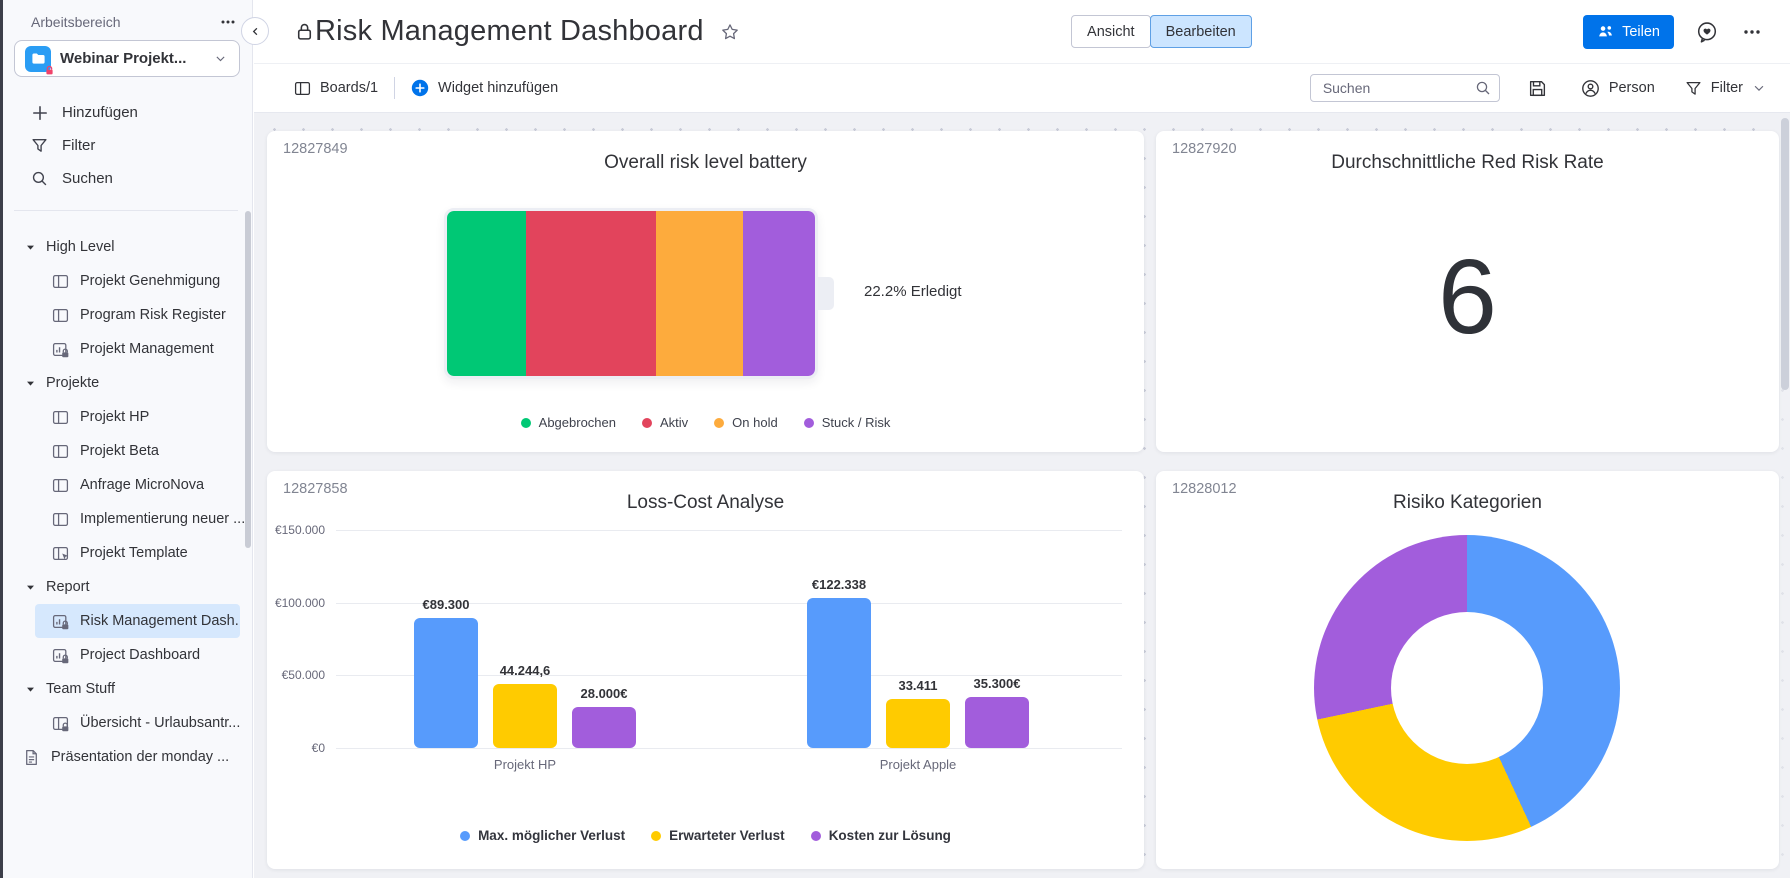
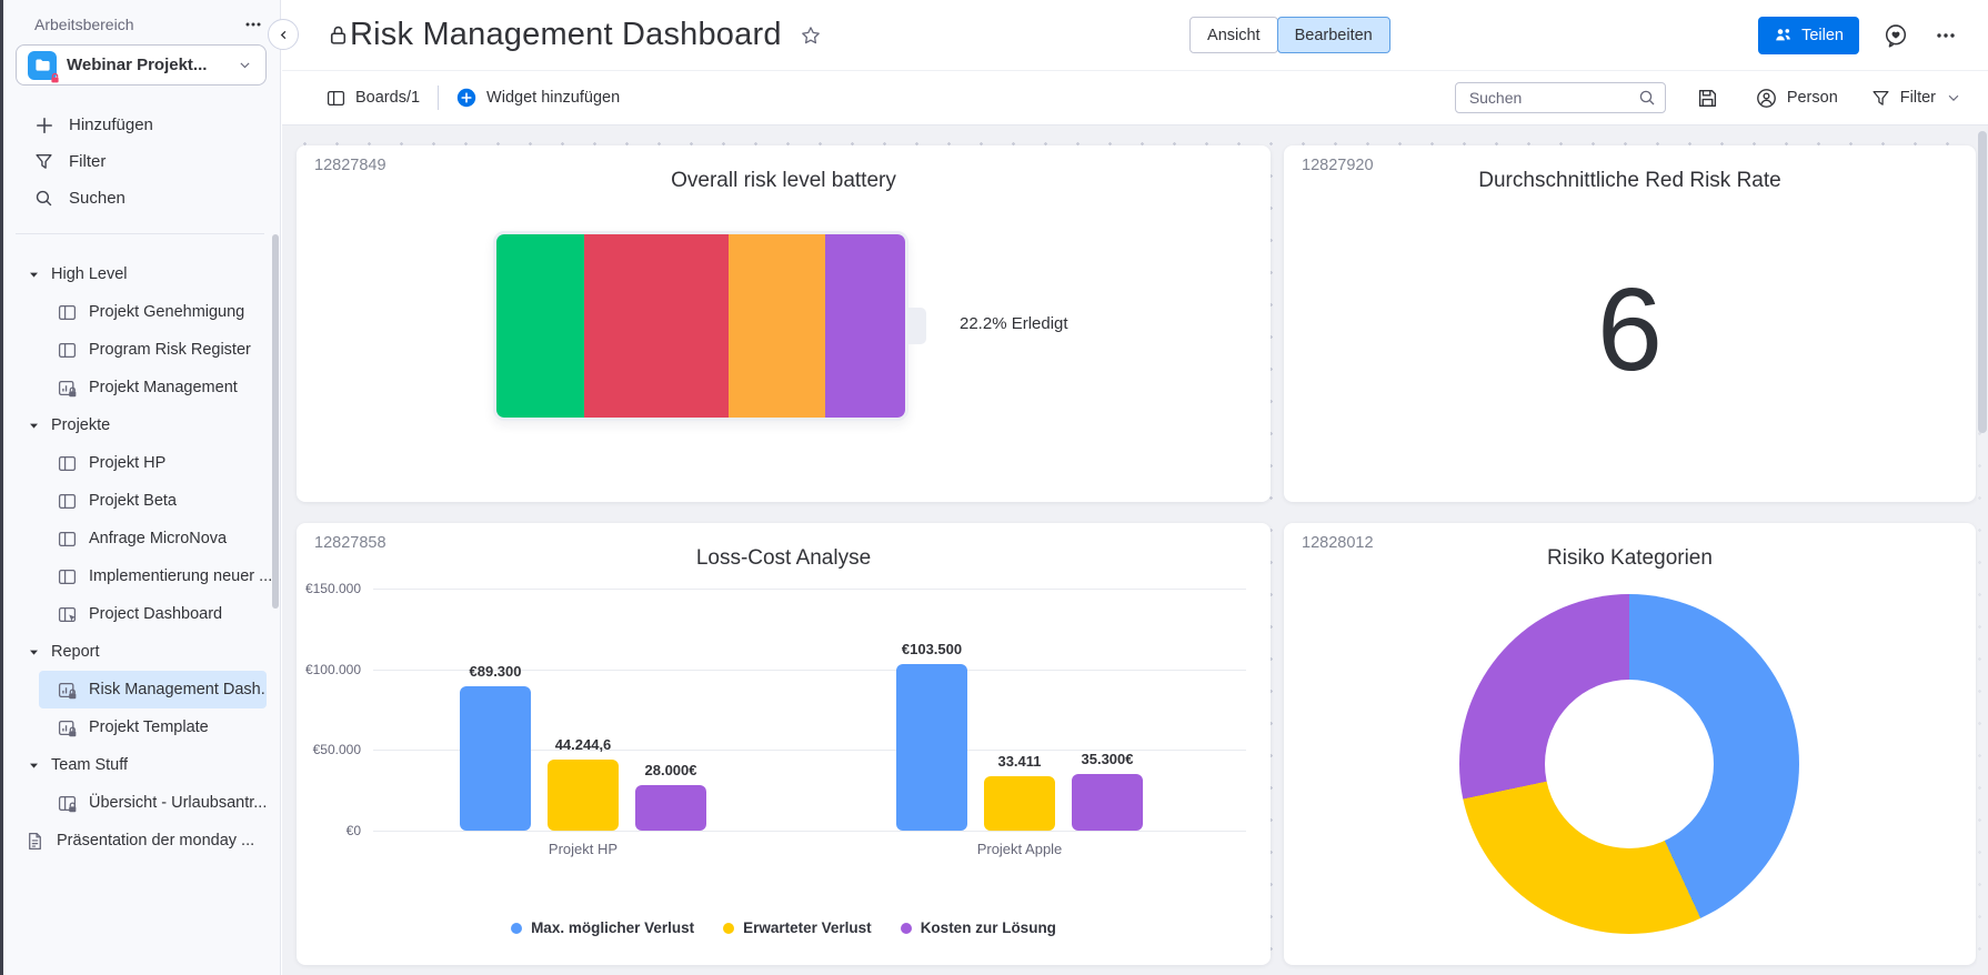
  Arbeitsbereich
  Webinar Projekt...
  Hinzufügen
  Filter
  Suchen
  High Level
  Projekt Genehmigung
  Program Risk Register
  Projekt Management
  Projekte
  Projekt HP
  Projekt Beta
  Anfrage MicroNova
  Implementierung neuer ...
- Projekt Template
+ Project Dashboard
  Report
  Risk Management Dash.
- Project Dashboard
+ Projekt Template
  Team Stuff
  Übersicht - Urlaubsantr...
  Präsentation der monday ...
  Risk Management Dashboard
  Ansicht
  Bearbeiten
  Teilen
  Boards/1
  Widget hinzufügen
  Suchen
  Person
  Filter
  12827849
  Overall risk level battery
  22.2% Erledigt
- Abgebrochen
- Aktiv
- On hold
- Stuck / Risk
  12827920
  Durchschnittliche Red Risk Rate
  6
  12827858
  Loss-Cost Analyse
  €150.000
  €100.000
  €50.000
  €0
  €89.300
  44.244,6
  28.000€
  Projekt HP
- €122.338
+ €103.500
  33.411
  35.300€
  Projekt Apple
  Max. möglicher Verlust
  Erwarteter Verlust
  Kosten zur Lösung
  12828012
  Risiko Kategorien
